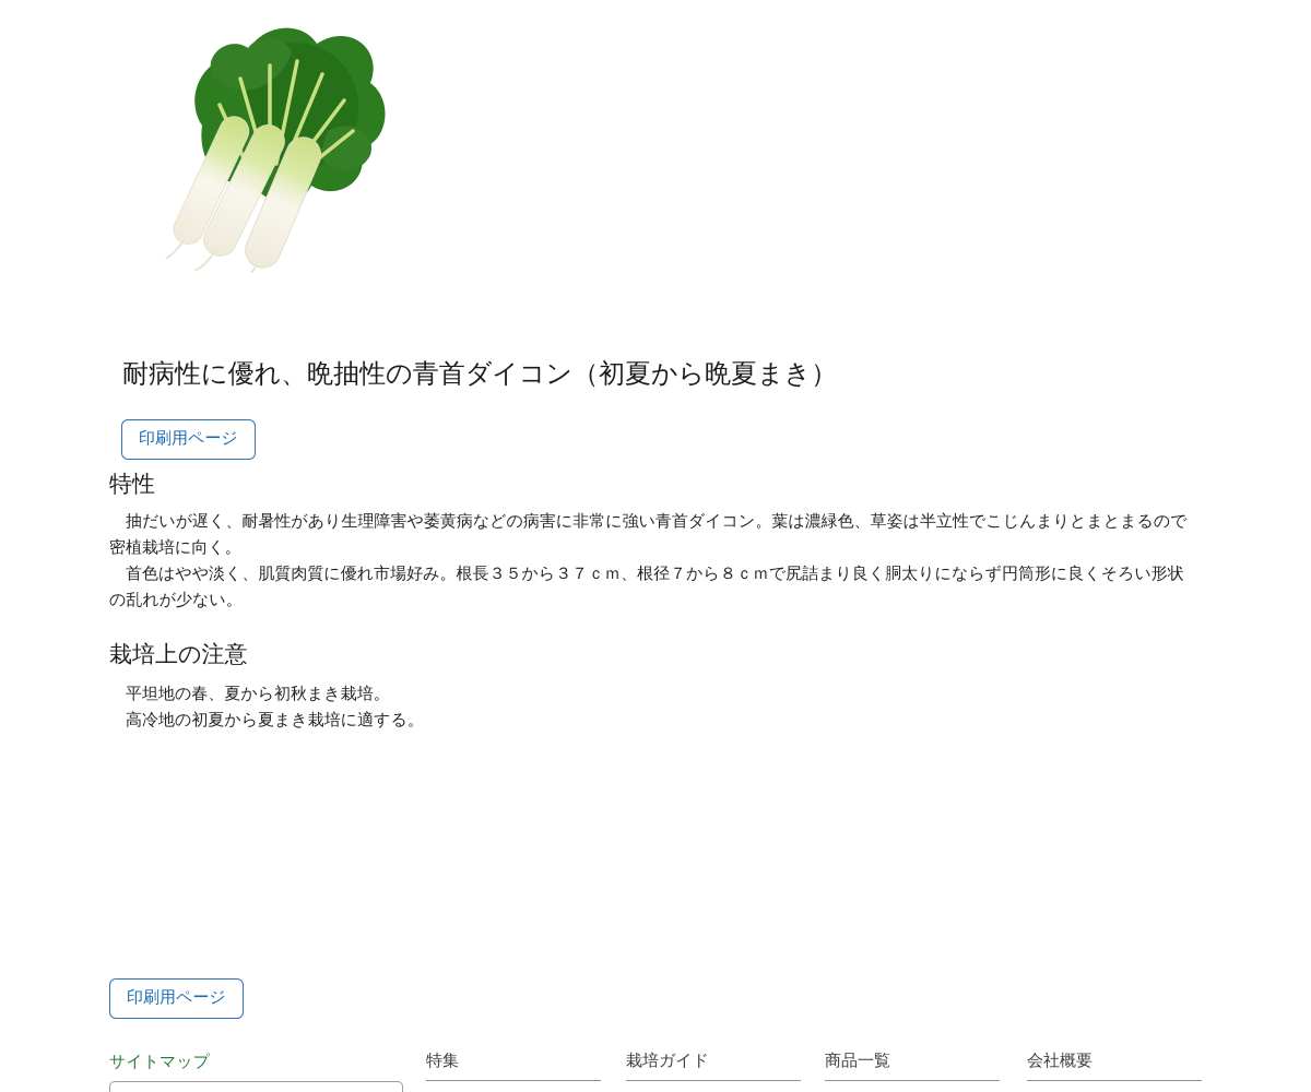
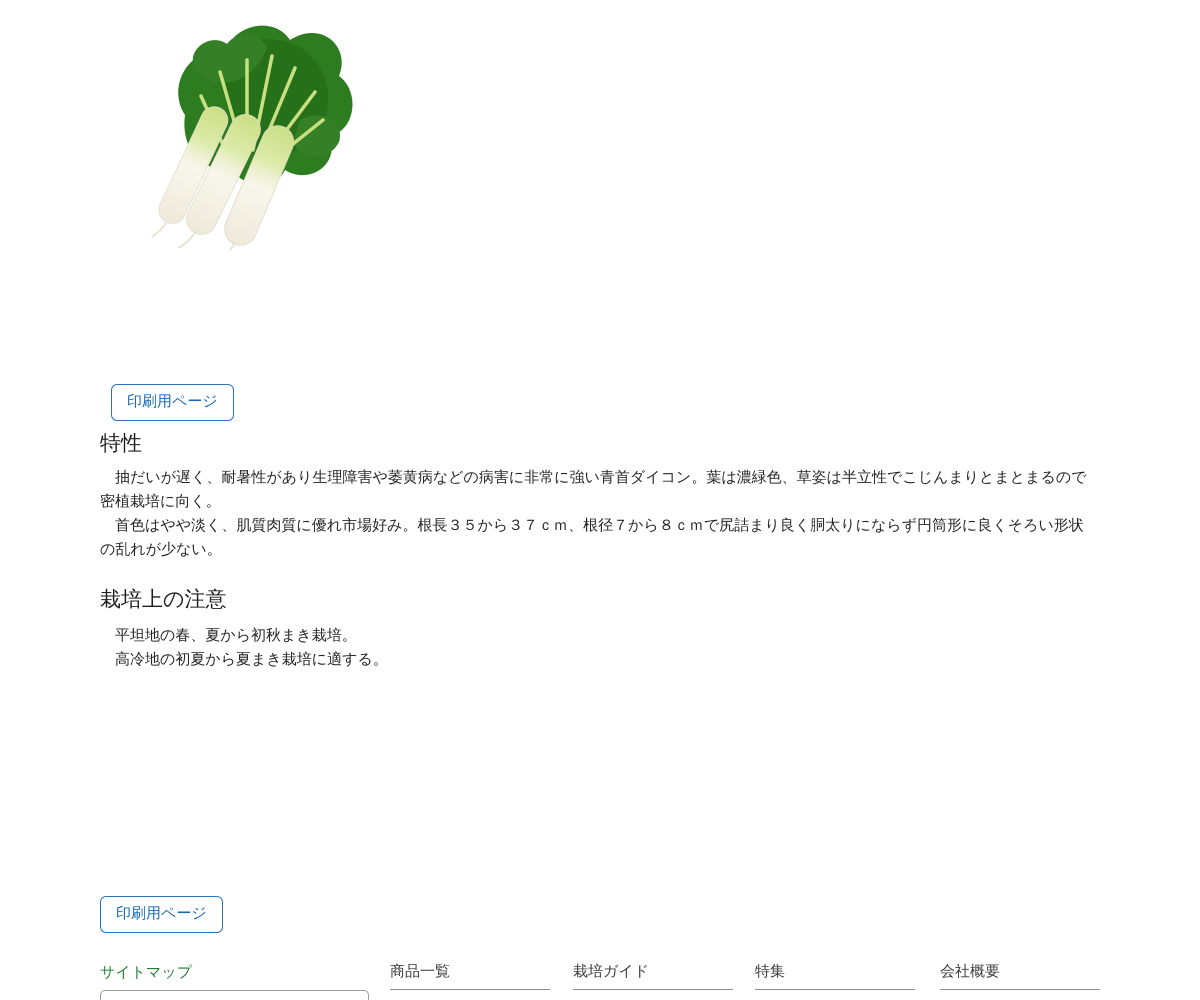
- 耐病性に優れ、晩抽性の青首ダイコン（初夏から晩夏まき）
  印刷用ページ
  特性
  抽だいが遅く、耐暑性があり生理障害や萎黄病などの病害に非常に強い青首ダイコン。葉は濃緑色、草姿は半立性でこじんまりとまとまるので密植栽培に向く。
  首色はやや淡く、肌質肉質に優れ市場好み。根長３５から３７ｃｍ、根径７から８ｃｍで尻詰まり良く胴太りにならず円筒形に良くそろい形状の乱れが少ない。
  栽培上の注意
  平坦地の春、夏から初秋まき栽培。
  高冷地の初夏から夏まき栽培に適する。
  印刷用ページ
  サイトマップ
- 特集
+ 商品一覧
  栽培ガイド
- 商品一覧
+ 特集
  会社概要
